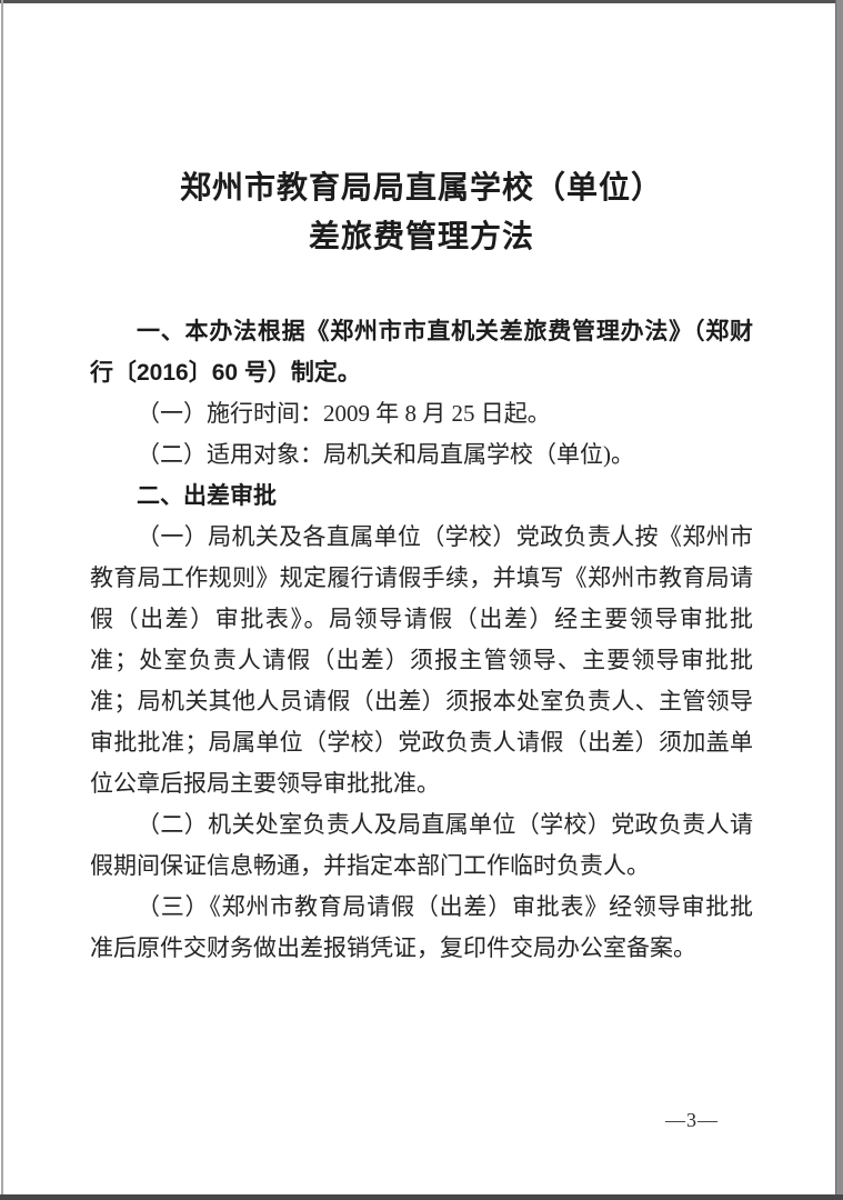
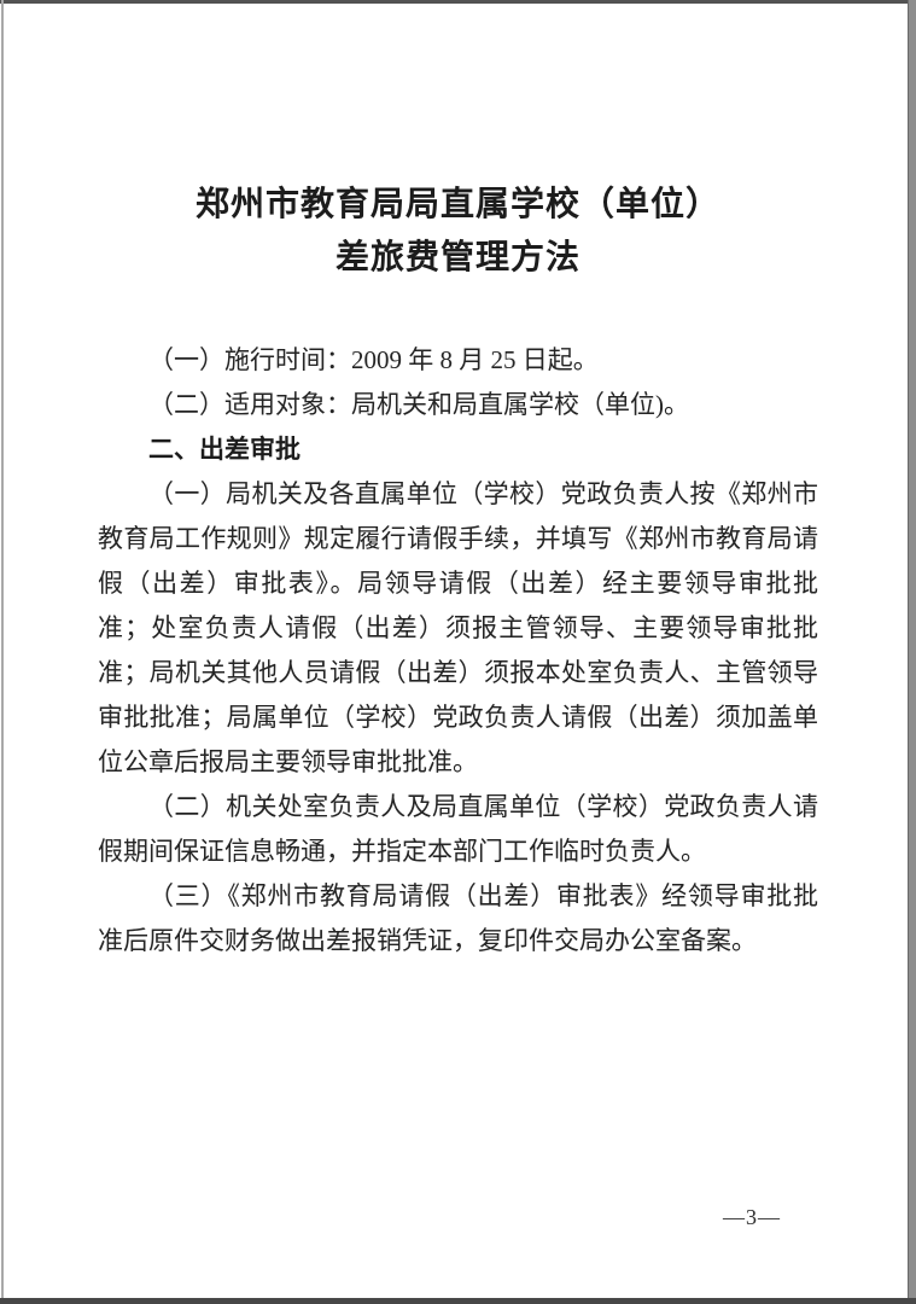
  郑州市教育局局直属学校（单位）
  差旅费管理方法
- 一、本办法根据《郑州市市直机关差旅费管理办法》（郑财行〔2016〕60 号）制定。
  （一）施行时间：2009 年 8 月 25 日起。
  （二）适用对象：局机关和局直属学校（单位)。
  二、出差审批
  （一）局机关及各直属单位（学校）党政负责人按《郑州市教育局工作规则》规定履行请假手续，并填写《郑州市教育局请假（出差）审批表》。局领导请假（出差）经主要领导审批批准；处室负责人请假（出差）须报主管领导、主要领导审批批准；局机关其他人员请假（出差）须报本处室负责人、主管领导审批批准；局属单位（学校）党政负责人请假（出差）须加盖单位公章后报局主要领导审批批准。
  （二）机关处室负责人及局直属单位（学校）党政负责人请假期间保证信息畅通，并指定本部门工作临时负责人。
  （三）《郑州市教育局请假（出差）审批表》经领导审批批准后原件交财务做出差报销凭证，复印件交局办公室备案。
  —3—
